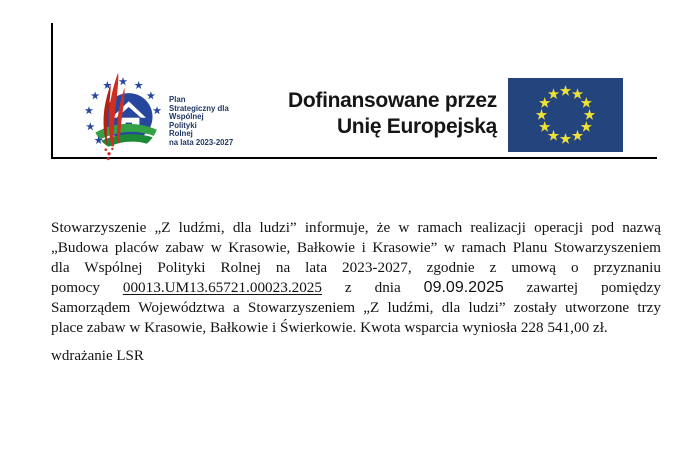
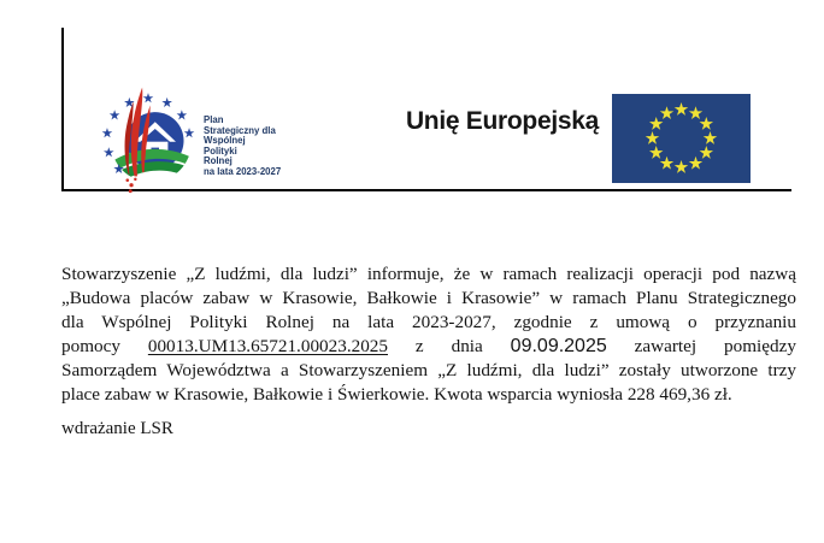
  Plan
  Strategiczny dla
  Wspólnej
  Polityki
  Rolnej
  na lata 2023-2027
- Dofinansowane przez
  Unię Europejską
  Stowarzyszenie „Z ludźmi, dla ludzi” informuje, że w ramach realizacji operacji pod nazwą
- „Budowa placów zabaw w Krasowie, Bałkowie i Krasowie” w ramach Planu Stowarzyszeniem
+ „Budowa placów zabaw w Krasowie, Bałkowie i Krasowie” w ramach Planu Strategicznego
  dla Wspólnej Polityki Rolnej na lata 2023-2027, zgodnie z umową o przyznaniu
  pomocy
  00013.UM13.65721.00023.2025
  z
  dnia
  09.09.2025
  zawartej
  pomiędzy
  Samorządem Województwa a Stowarzyszeniem „Z ludźmi, dla ludzi” zostały utworzone trzy
- place zabaw w Krasowie, Bałkowie i Świerkowie. Kwota wsparcia wyniosła 228 541,00 zł.
+ place zabaw w Krasowie, Bałkowie i Świerkowie. Kwota wsparcia wyniosła 228 469,36 zł.
  wdrażanie LSR
